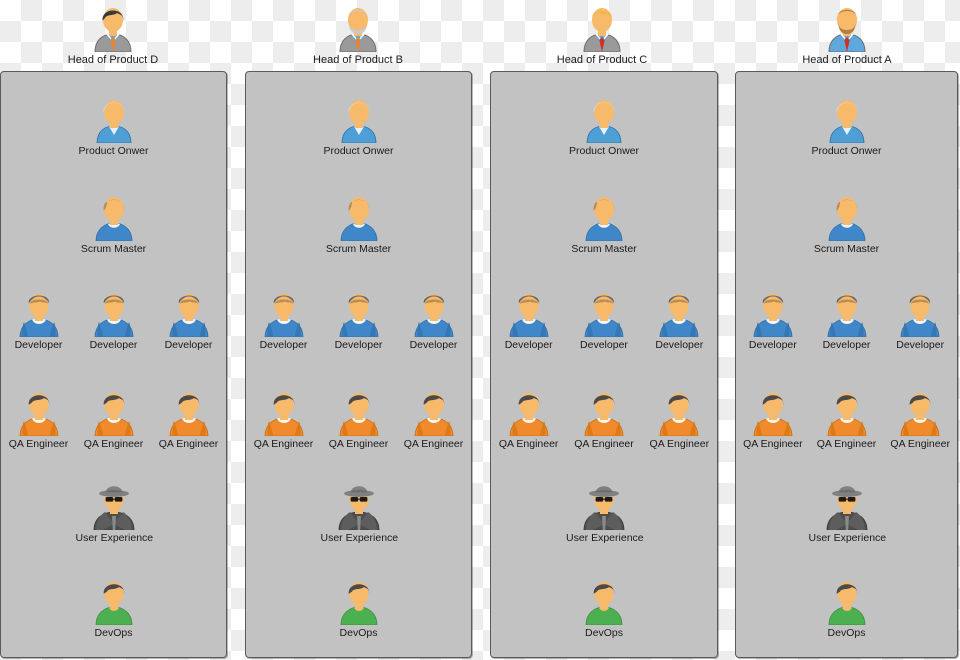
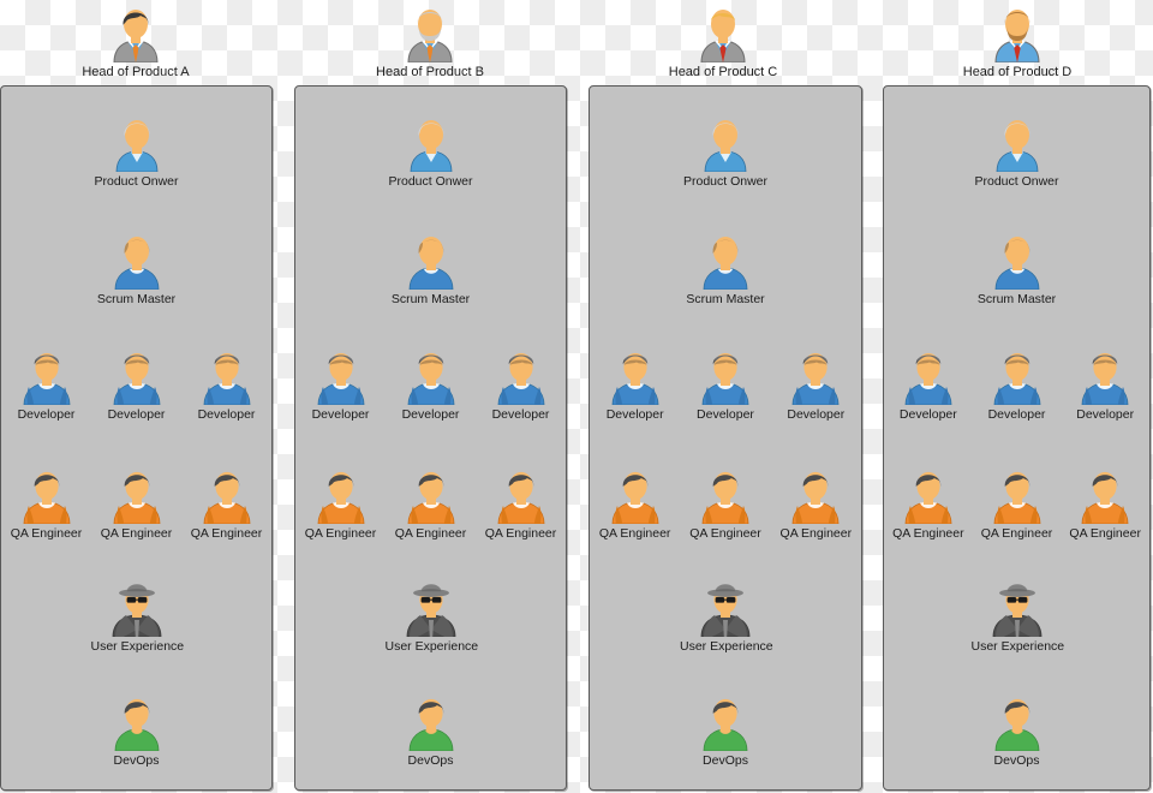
- Head of Product D
+ Head of Product A
  Head of Product B
  Head of Product C
- Head of Product A
+ Head of Product D
  Product Onwer
  Scrum Master
  Developer
  Developer
  Developer
  QA Engineer
  QA Engineer
  QA Engineer
  User Experience
  DevOps
  Product Onwer
  Scrum Master
  Developer
  Developer
  Developer
  QA Engineer
  QA Engineer
  QA Engineer
  User Experience
  DevOps
  Product Onwer
  Scrum Master
  Developer
  Developer
  Developer
  QA Engineer
  QA Engineer
  QA Engineer
  User Experience
  DevOps
  Product Onwer
  Scrum Master
  Developer
  Developer
  Developer
  QA Engineer
  QA Engineer
  QA Engineer
  User Experience
  DevOps
